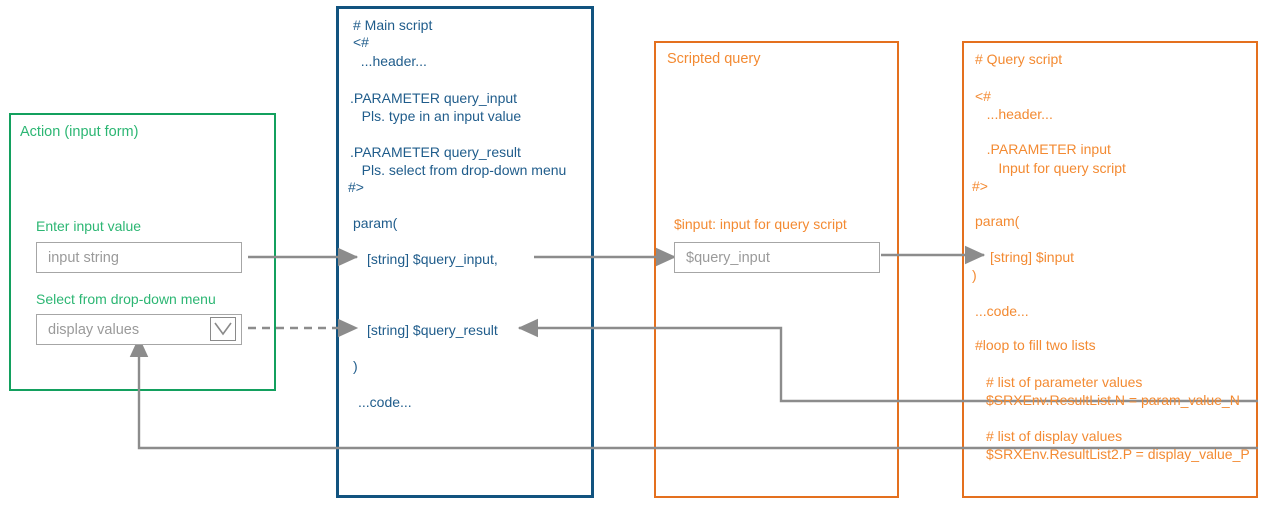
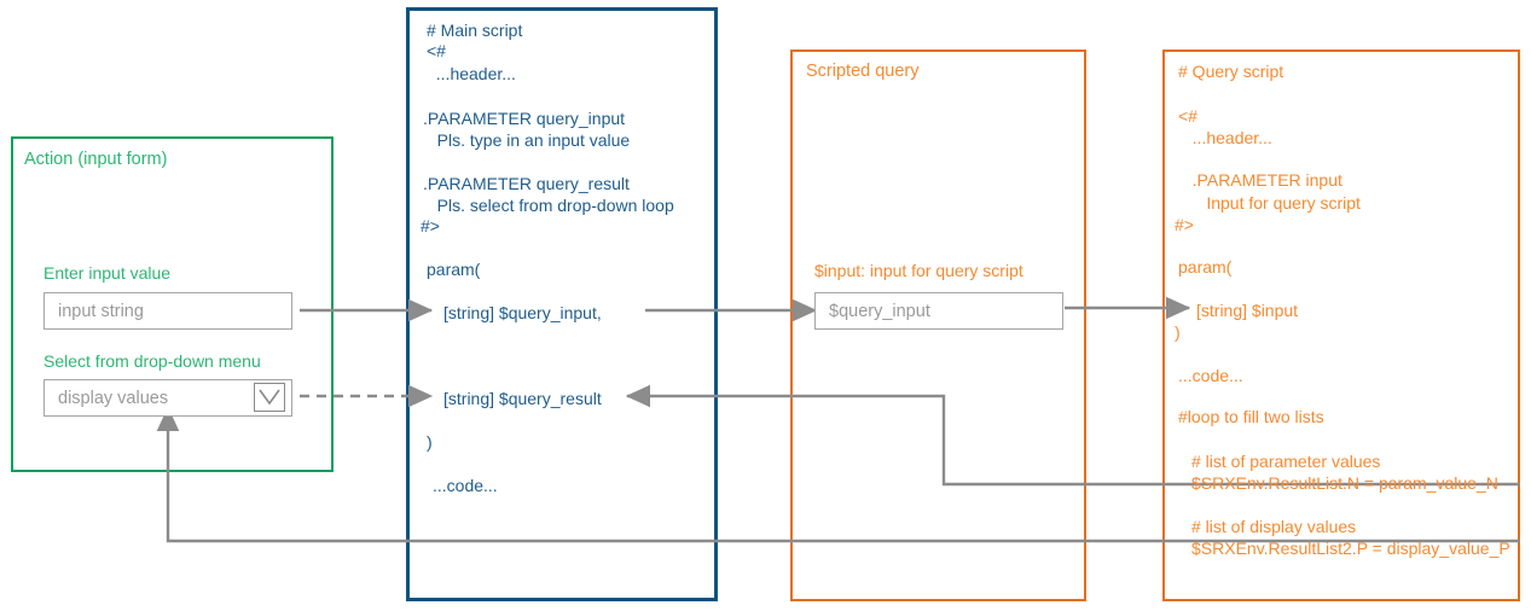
  Action (input form)
  Enter input value
  input string
  Select from drop-down menu
  display values
  # Main script
  <#
  ...header...
  .PARAMETER query_input
  Pls. type in an input value
  .PARAMETER query_result
- Pls. select from drop-down menu
+ Pls. select from drop-down loop
  #>
  param(
  [string] $query_input,
  [string] $query_result
  )
  ...code...
  Scripted query
  $input: input for query script
  $query_input
  # Query script
  <#
  ...header...
  .PARAMETER input
  Input for query script
  #>
  param(
  [string] $input
  )
  ...code...
  #loop to fill two lists
  # list of parameter values
  $SRXEnv.ResultList.N = param_value_N
  # list of display values
  $SRXEnv.ResultList2.P = display_value_P
